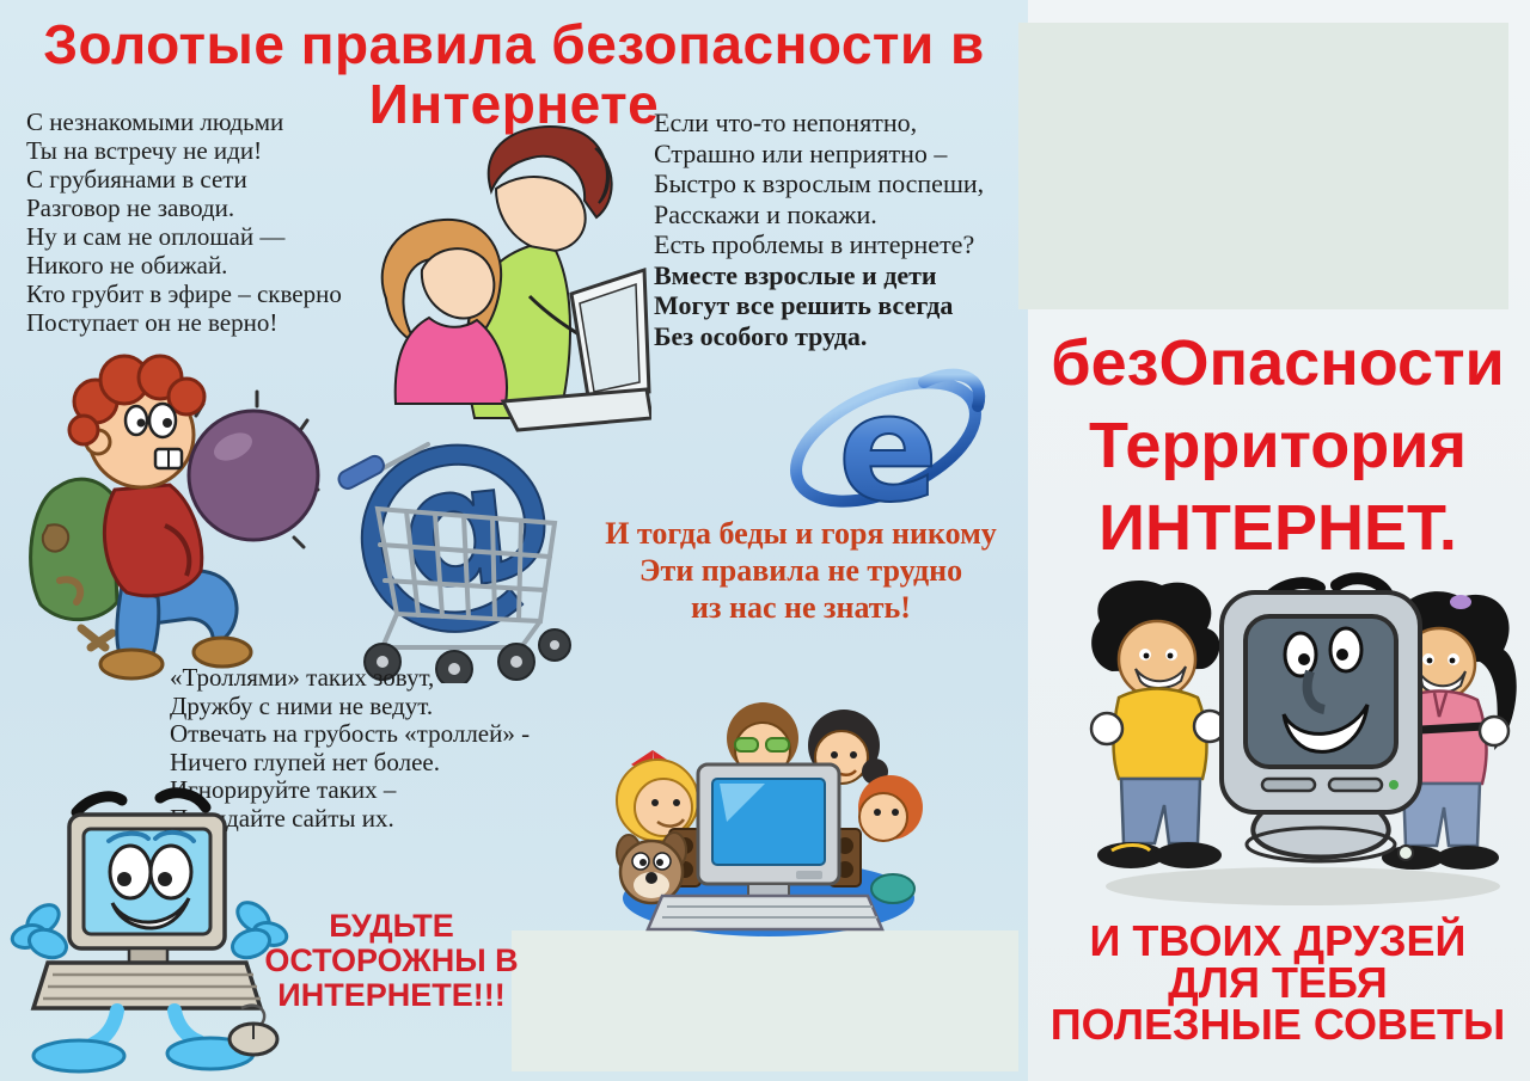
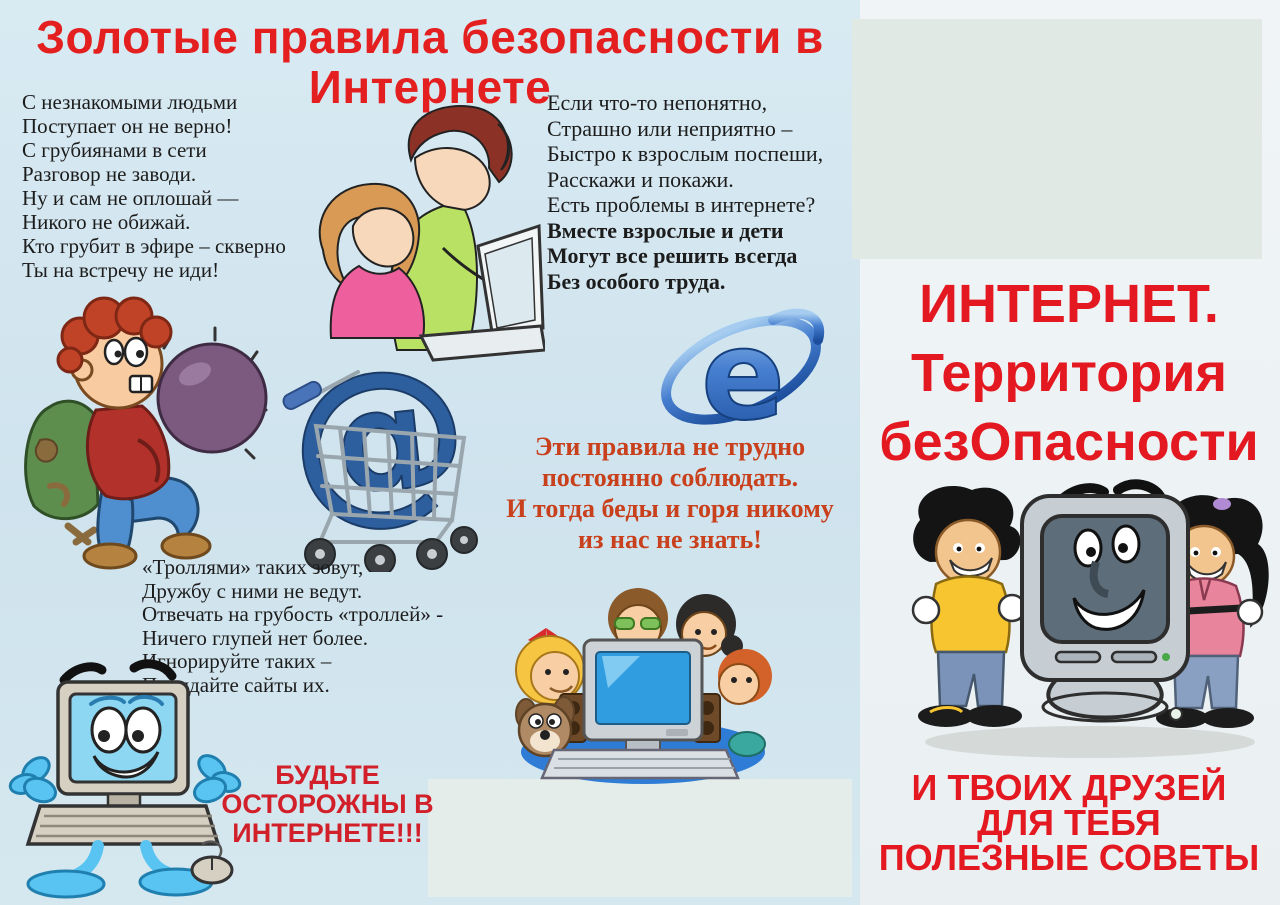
  Золотые правила безопасности в
  Интернете
  С незнакомыми людьми
- Ты на встречу не иди!
+ Поступает он не верно!
  С грубиянами в сети
  Разговор не заводи.
  Ну и сам не оплошай —
  Никого не обижай.
  Кто грубит в эфире – скверно
- Поступает он не верно!
+ Ты на встречу не иди!
  Если что-то непонятно,
  Страшно или неприятно –
  Быстро к взрослым поспеши,
  Расскажи и покажи.
  Есть проблемы в интернете?
  Вместе взрослые и дети
  Могут все решить всегда
  Без особого труда.
  e
- И тогда беды и горя никому
+ Эти правила не трудно
+ постоянно соблюдать.
- Эти правила не трудно
+ И тогда беды и горя никому
  из нас не знать!
  «Троллями» таких зовут,
  Дружбу с ними не ведут.
  Отвечать на грубость «троллей» -
  Ничего глупей нет более.
  гнорируйте таких –
  дайте сайты их.
  БУДЬТЕ
  ОСТОРОЖНЫ В
  ИНТЕРНЕТЕ!!!
- безОпасности
+ ИНТЕРНЕТ.
  Территория
- ИНТЕРНЕТ.
+ безОпасности
  И ТВОИХ ДРУЗЕЙ
  ДЛЯ ТЕБЯ
  ПОЛЕЗНЫЕ СОВЕТЫ
